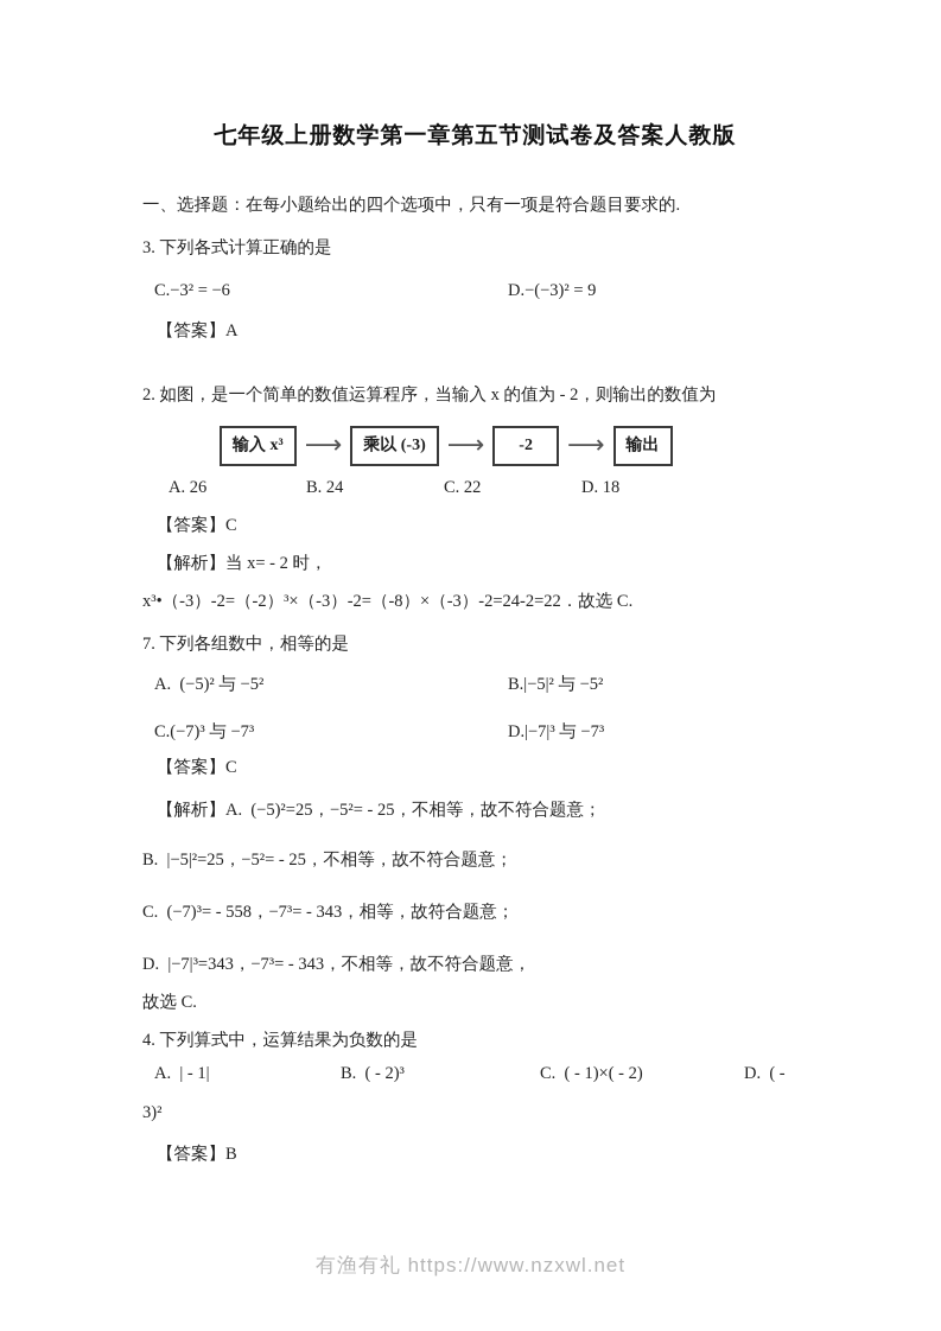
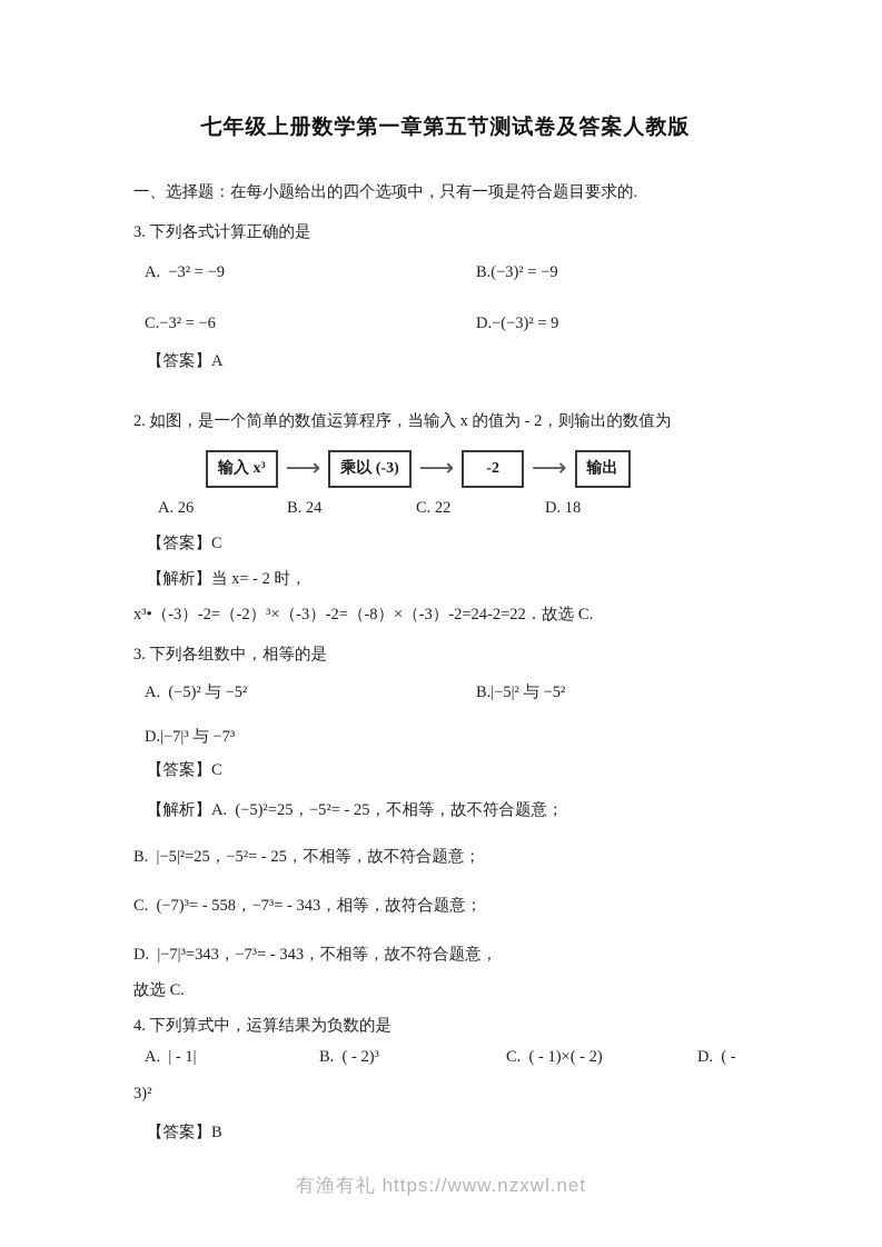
  七年级上册数学第一章第五节测试卷及答案人教版
  一、选择题：在每小题给出的四个选项中，只有一项是符合题目要求的.
  3. 下列各式计算正确的是
+ A. −3² = −9
+ B.(−3)² = −9
  C.−3² = −6
  D.−(−3)² = 9
  【答案】A
  2. 如图，是一个简单的数值运算程序，当输入 x 的值为 - 2，则输出的数值为
  输入 x³
  ⟶
  乘以 (-3)
  ⟶
  -2
  ⟶
  输出
  A. 26
  B. 24
  C. 22
  D. 18
  【答案】C
  【解析】当 x= - 2 时，
  x³•（-3）-2=（-2）³×（-3）-2=（-8）×（-3）-2=24-2=22．故选 C.
- 7. 下列各组数中，相等的是
+ 3. 下列各组数中，相等的是
  A. (−5)² 与 −5²
  B.|−5|² 与 −5²
- C.(−7)³ 与 −7³
  D.|−7|³ 与 −7³
  【答案】C
  【解析】A. (−5)²=25，−5²= - 25，不相等，故不符合题意；
  B. |−5|²=25，−5²= - 25，不相等，故不符合题意；
  C. (−7)³= - 558，−7³= - 343，相等，故符合题意；
  D. |−7|³=343，−7³= - 343，不相等，故不符合题意，
  故选 C.
  4. 下列算式中，运算结果为负数的是
  A. | - 1|
  B. ( - 2)³
  C. ( - 1)×( - 2)
  D. ( -
  3)²
  【答案】B
  有渔有礼 https://www.nzxwl.net
